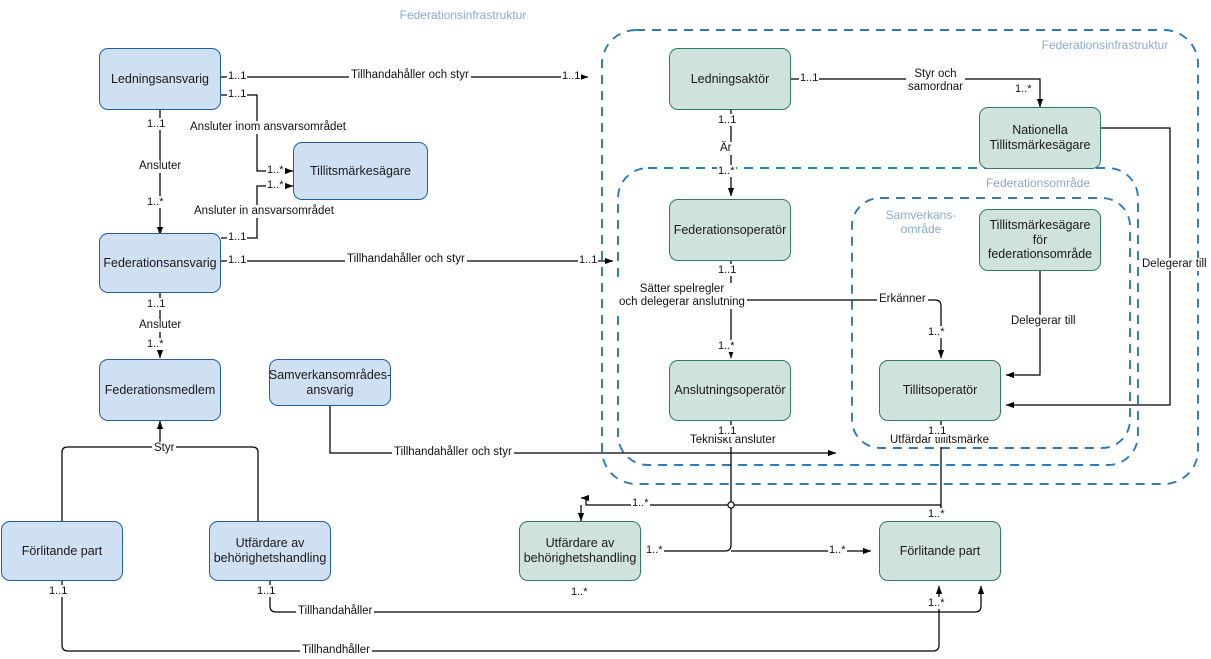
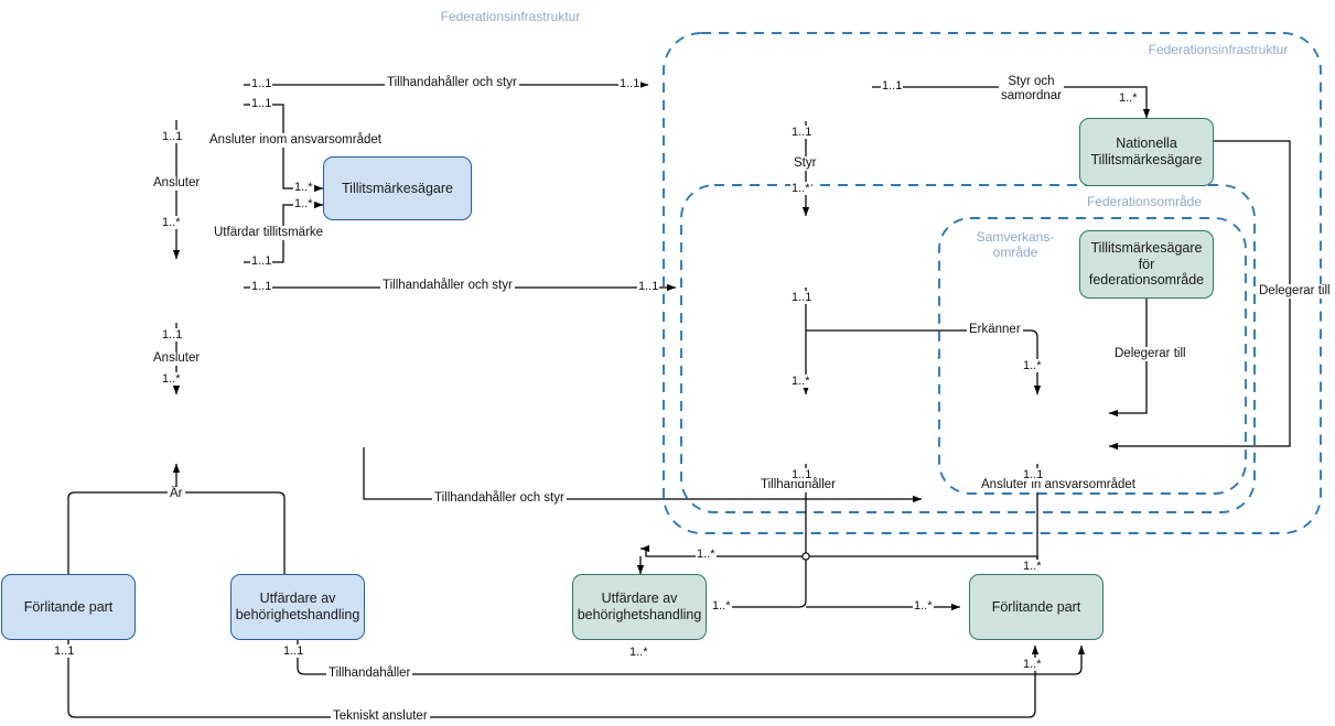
  Federationsinfrastruktur
  Federationsinfrastruktur
  Federationsområde
  Samverkans-
  område
- Ledningsansvarig
  Tillitsmärkesägare
- Federationsansvarig
- Federationsmedlem
- Samverkansområdes-
- ansvarig
  Förlitande part
  Utfärdare av
  behörighetshandling
- Ledningsaktör
  Nationella
  Tillitsmärkesägare
- Federationsoperatör
  Tillitsmärkesägare
  för
  federationsområde
- Anslutningsoperatör
- Tillitsoperatör
  Utfärdare av
  behörighetshandling
  Förlitande part
  Tillhandahåller och styr
  Ansluter inom ansvarsområdet
  Ansluter
- Ansluter in ansvarsområdet
+ Utfärdar tillitsmärke
  Tillhandahåller och styr
  Ansluter
- Styr
+ Är
  Tillhandahåller och styr
  Styr och
  samordnar
- Är
+ Styr
- Sätter spelregler
- och delegerar anslutning
  Erkänner
  Delegerar till
  Delegerar till
- Tekniskt ansluter
+ Tillhandhåller
- Utfärdar tillitsmärke
+ Ansluter in ansvarsområdet
  Tillhandahåller
- Tillhandhåller
+ Tekniskt ansluter
  1..1
  1..1
  1..1
  1..*
  1..1
  1..*
  1..1
  1..*
  1..1
  1..1
  1..1
  1..*
  1..1
  1..*
  1..1
  1..*
  1..1
  1..*
  1..*
  1..1
  1..1
  1..*
  1..*
  1..*
  1..*
  1..1
  1..*
  1..1
  1..*
